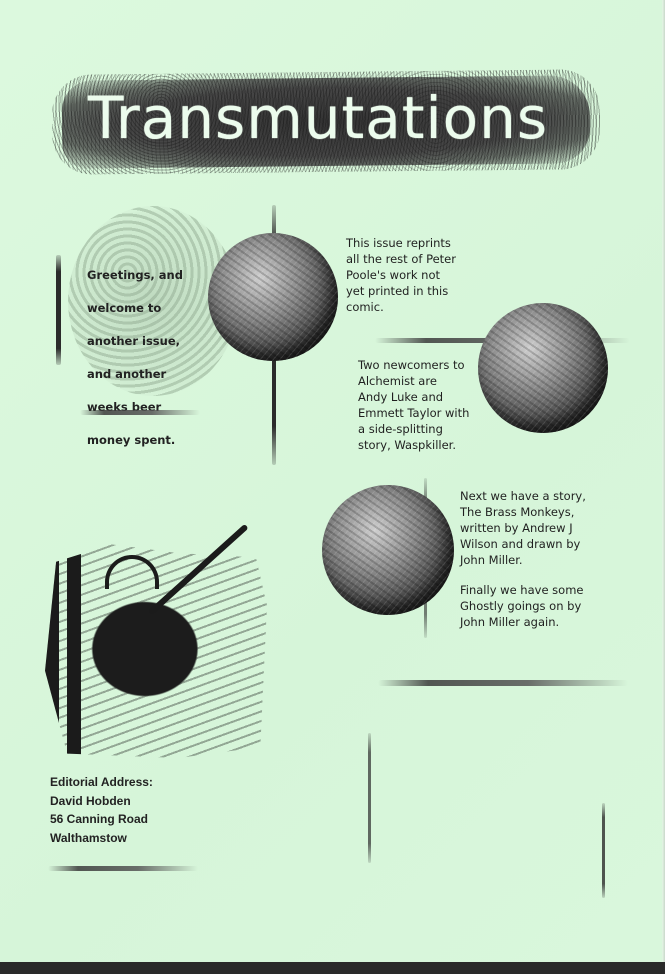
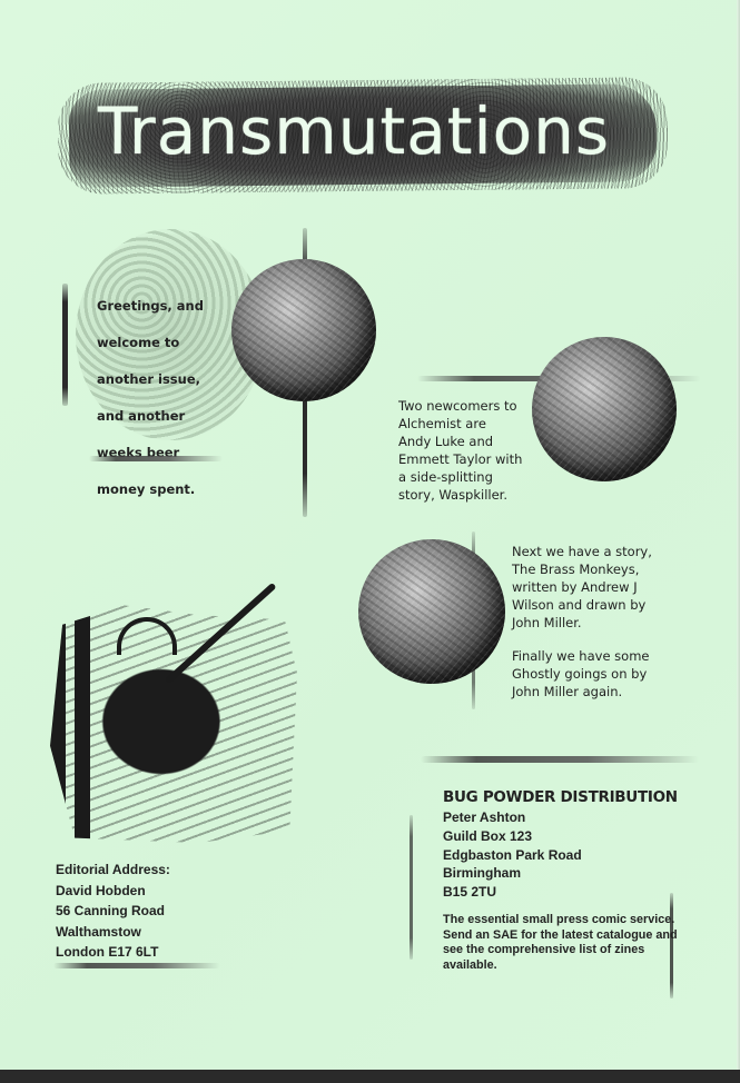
  Transmutations
  Greetings, and
  welcome to
  another issue,
  and another
  weeks beer
  money spent.
- This issue reprints
- all the rest of Peter
- Poole's work not
- yet printed in this
- comic.
  Two newcomers to
  Alchemist are
  Andy Luke and
  Emmett Taylor with
  a side-splitting
  story, Waspkiller.
  Next we have a story,
  The Brass Monkeys,
  written by Andrew J
  Wilson and drawn by
  John Miller.
  Finally we have some
  Ghostly goings on by
  John Miller again.
  Editorial Address:
  David Hobden
  56 Canning Road
  Walthamstow
+ London E17 6LT
+ BUG POWDER DISTRIBUTION
+ Peter Ashton
+ Guild Box 123
+ Edgbaston Park Road
+ Birmingham
+ B15 2TU
+ The essential small press comic service. Send an SAE for the latest catalogue and see the comprehensive list of zines available.
